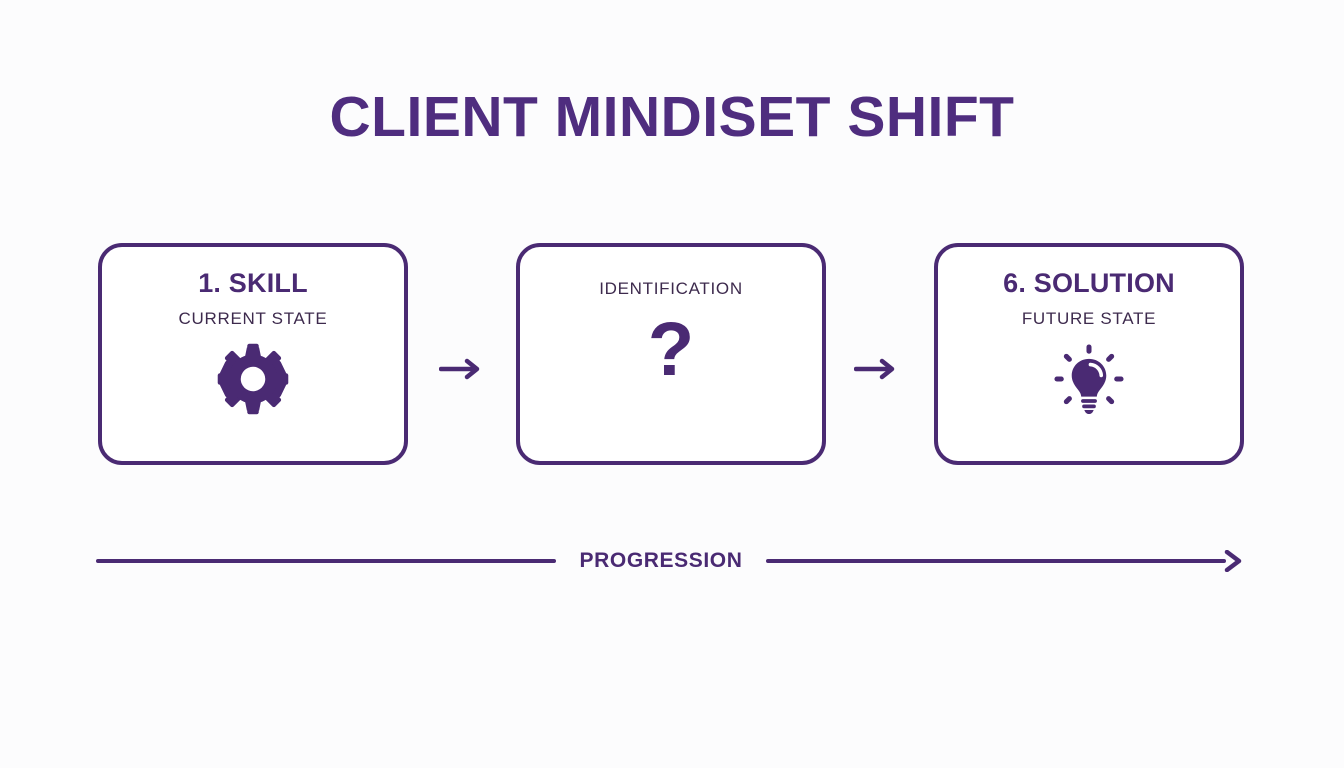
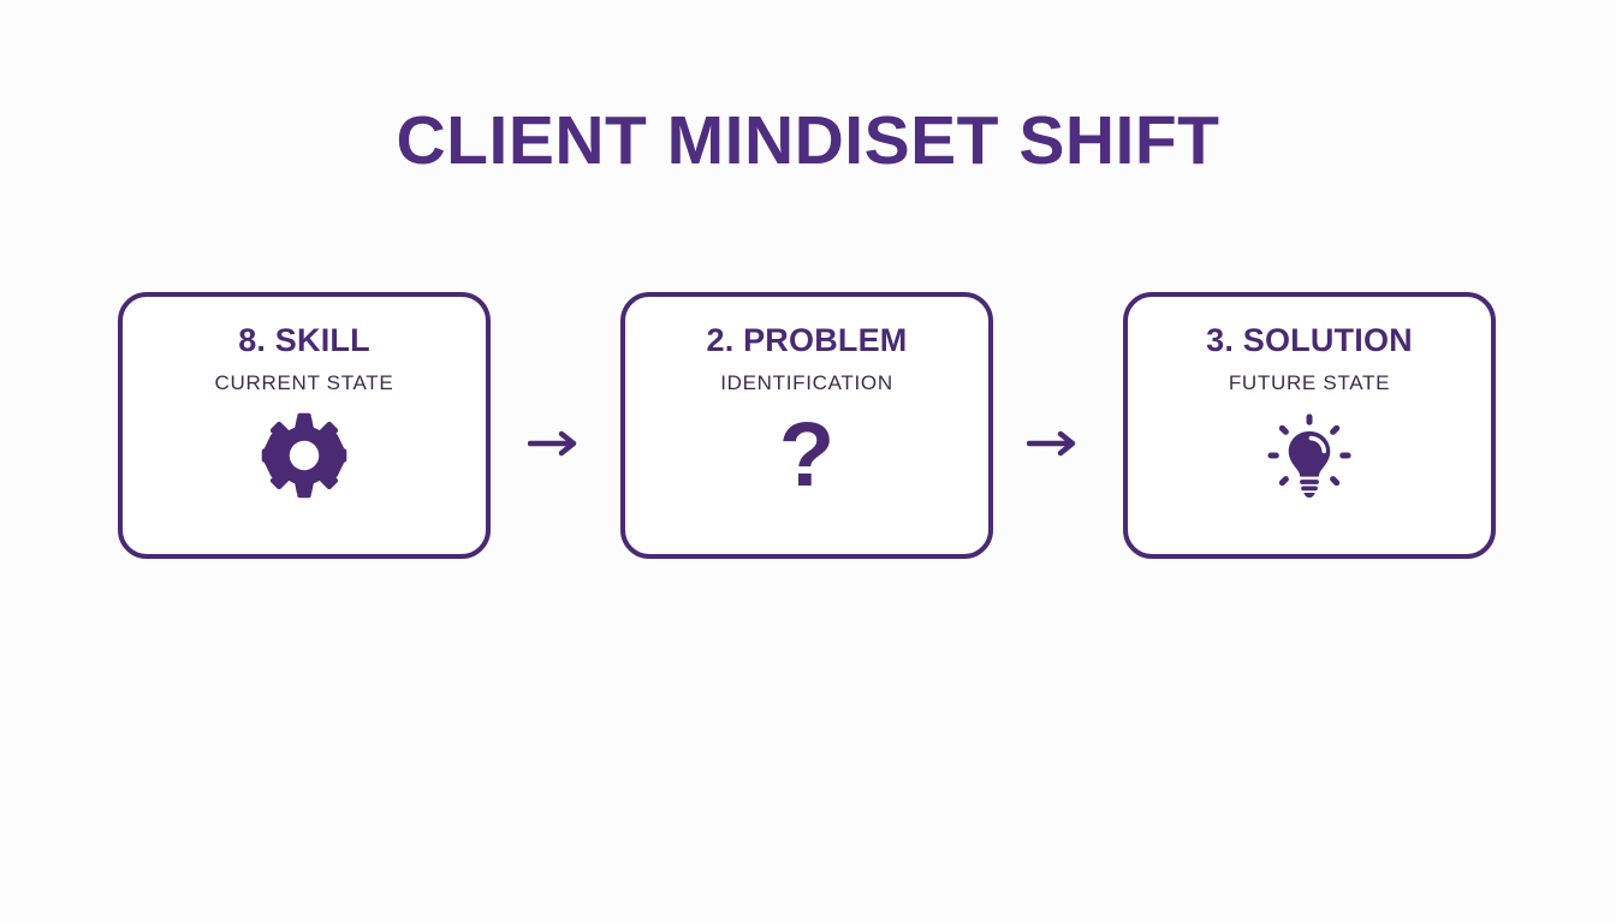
  CLIENT MINDISET SHIFT
- 1. SKILL
+ 8. SKILL
  CURRENT STATE
+ 2. PROBLEM
  IDENTIFICATION
  ?
- 6. SOLUTION
+ 3. SOLUTION
  FUTURE STATE
- PROGRESSION
